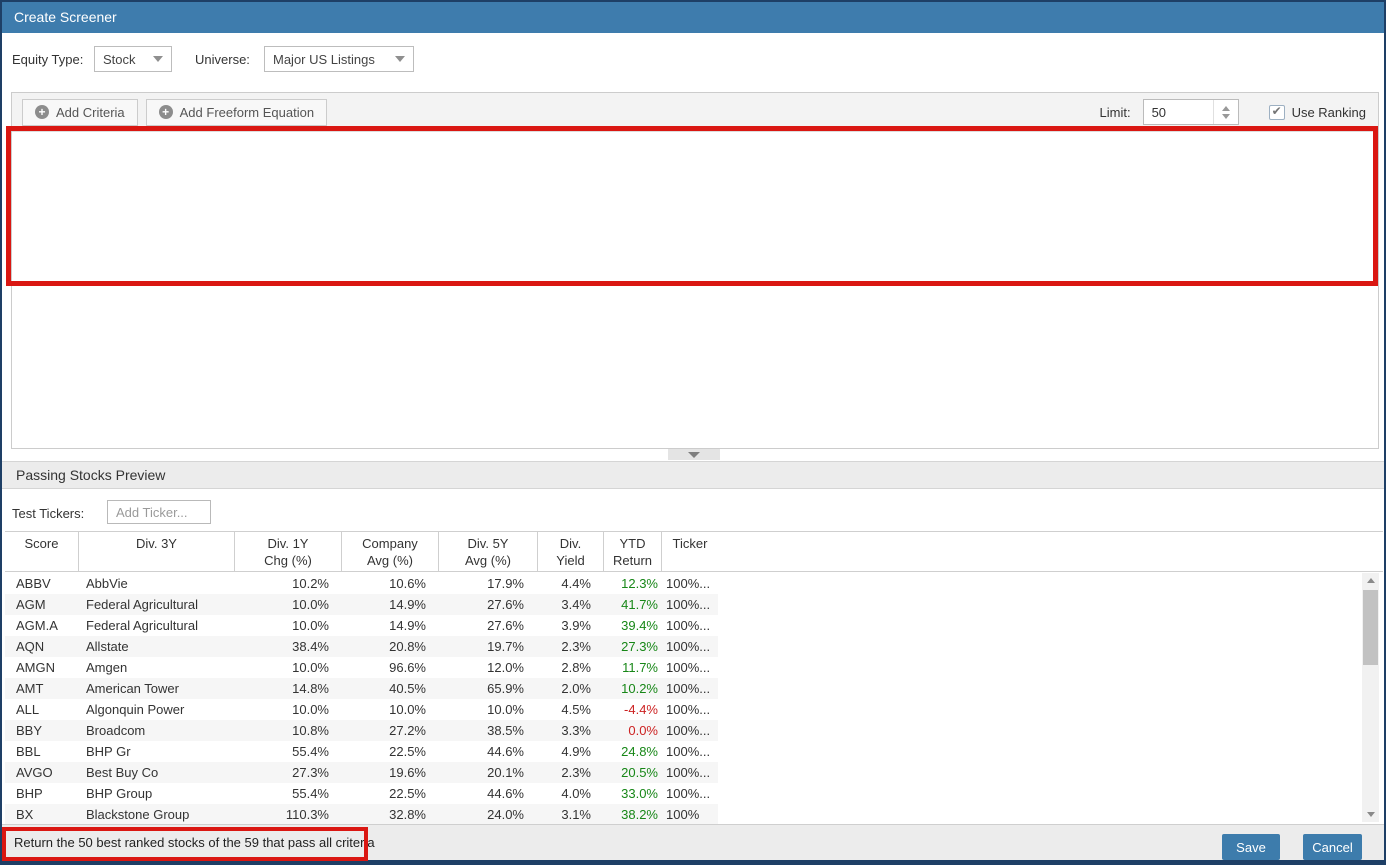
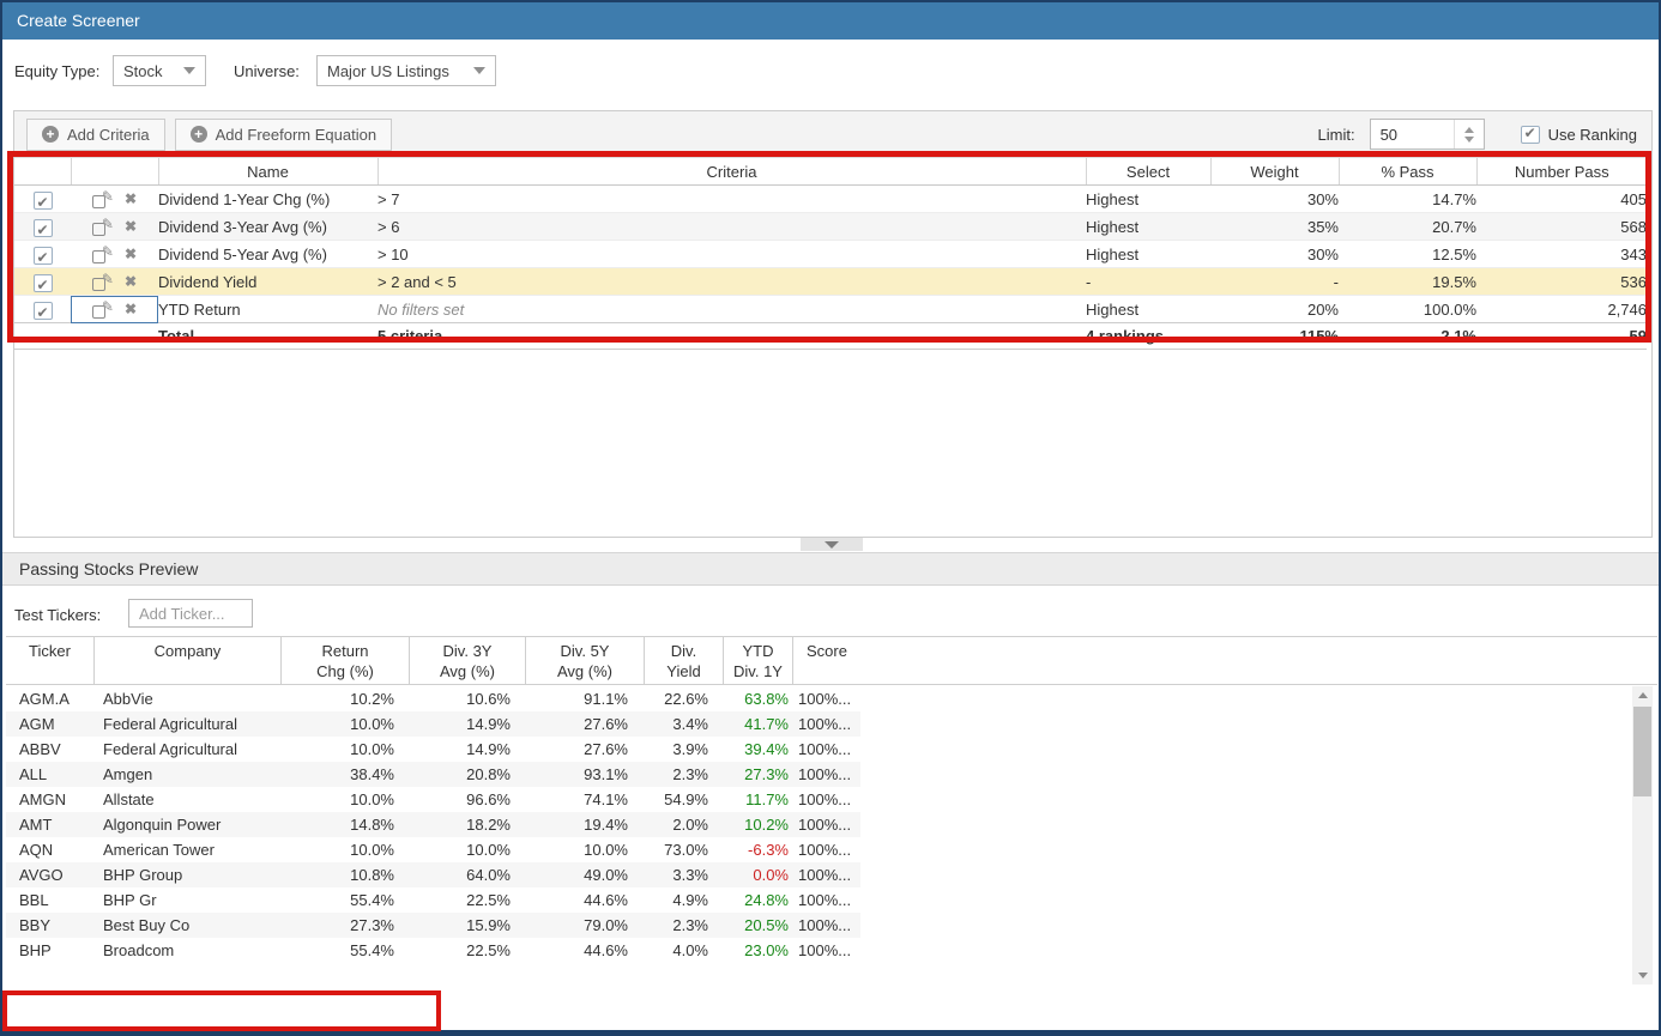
  Create Screener
  Equity Type:
  Stock
  Universe:
  Major US Listings
  +
  Add Criteria
  +
  Add Freeform Equation
  Limit:
  50
  Use Ranking
+ 		Name	Criteria	Select	Weight	% Pass	Number Pass
+ 	✖	Dividend 1-Year Chg (%)	> 7	Highest	30%	14.7%	405
+ 	✖	Dividend 3-Year Avg (%)	> 6	Highest	35%	20.7%	568
+ 	✖	Dividend 5-Year Avg (%)	> 10	Highest	30%	12.5%	343
+ 	✖	Dividend Yield	> 2 and < 5	-	-	19.5%	536
+ 	✖	YTD Return	No filters set	Highest	20%	100.0%	2,746
+ 		Total	5 criteria	4 rankings	115%	2.1%	59
  Passing Stocks Preview
  Test Tickers:
  Add Ticker...
- Score
+ Ticker
- Div. 3Y
+ Company
- Div. 1Y
+ Return
  Chg (%)
- Company
+ Div. 3Y
  Avg (%)
  Div. 5Y
  Avg (%)
  Div.
  Yield
  YTD
- Return
+ Div. 1Y
- Ticker
+ Score
- ABBV
+ AGM.A
  AbbVie
  10.2%
  10.6%
- 17.9%
+ 91.1%
- 4.4%
+ 22.6%
- 12.3%
+ 63.8%
  100%...
  AGM
  Federal Agricultural
  10.0%
  14.9%
  27.6%
  3.4%
  41.7%
  100%...
- AGM.A
+ ABBV
  Federal Agricultural
  10.0%
  14.9%
  27.6%
  3.9%
  39.4%
  100%...
- AQN
+ ALL
- Allstate
+ Amgen
  38.4%
  20.8%
- 19.7%
+ 93.1%
  2.3%
  27.3%
  100%...
  AMGN
- Amgen
+ Allstate
  10.0%
  96.6%
- 12.0%
+ 74.1%
- 2.8%
+ 54.9%
  11.7%
  100%...
  AMT
- American Tower
+ Algonquin Power
  14.8%
- 40.5%
+ 18.2%
- 65.9%
+ 19.4%
  2.0%
  10.2%
  100%...
- ALL
+ AQN
- Algonquin Power
+ American Tower
  10.0%
  10.0%
  10.0%
- 4.5%
+ 73.0%
- -4.4%
+ -6.3%
  100%...
- BBY
+ AVGO
- Broadcom
+ BHP Group
  10.8%
- 27.2%
+ 64.0%
- 38.5%
+ 49.0%
  3.3%
  0.0%
  100%...
  BBL
  BHP Gr
  55.4%
  22.5%
  44.6%
  4.9%
  24.8%
  100%...
- AVGO
+ BBY
  Best Buy Co
  27.3%
- 19.6%
+ 15.9%
- 20.1%
+ 79.0%
  2.3%
  20.5%
  100%...
  BHP
- BHP Group
+ Broadcom
  55.4%
  22.5%
  44.6%
  4.0%
- 33.0%
+ 23.0%
  100%...
- BX
- Blackstone Group
- 110.3%
- 32.8%
- 24.0%
- 3.1%
- 38.2%
- 100%
- Return the 50 best ranked stocks of the 59 that pass all criteria
- Save
- Cancel
